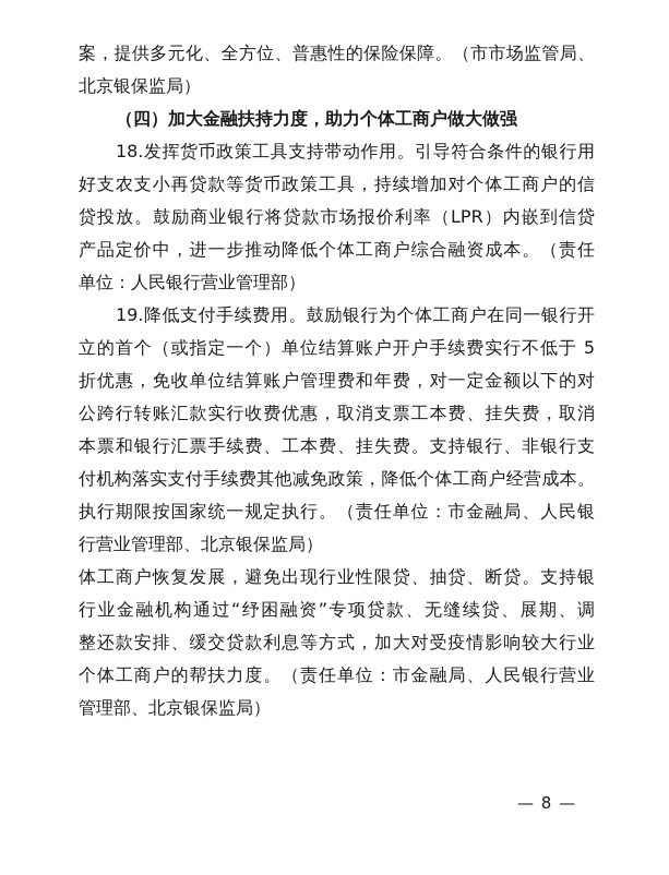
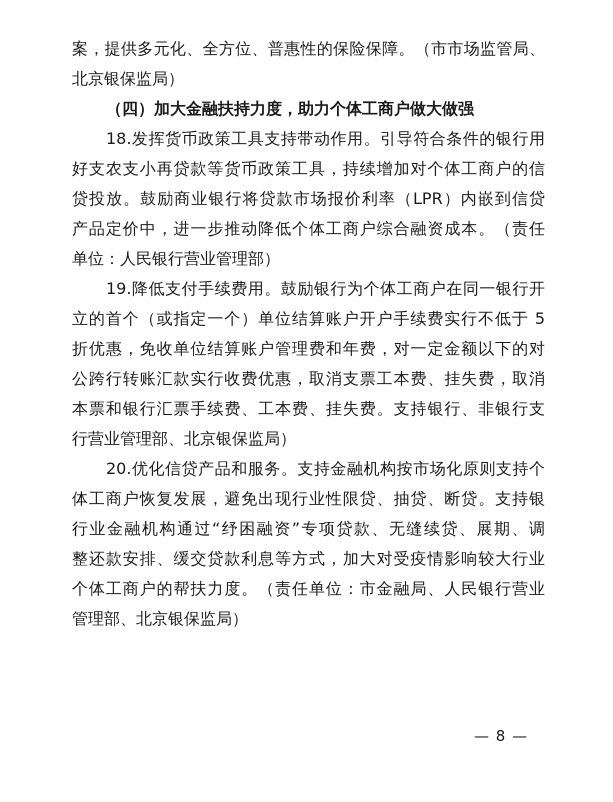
  案，提供多元化、全方位、普惠性的保险保障。（市市场监管局、
  北京银保监局）
  （四）加大金融扶持力度，助力个体工商户做大做强
  18.发挥货币政策工具支持带动作用。引导符合条件的银行用
  好支农支小再贷款等货币政策工具，持续增加对个体工商户的信
  贷投放。鼓励商业银行将贷款市场报价利率（LPR）内嵌到信贷
  产品定价中，进一步推动降低个体工商户综合融资成本。（责任
  单位：人民银行营业管理部）
  19.降低支付手续费用。鼓励银行为个体工商户在同一银行开
  立的首个（或指定一个）单位结算账户开户手续费实行不低于 5
  折优惠，免收单位结算账户管理费和年费，对一定金额以下的对
  公跨行转账汇款实行收费优惠，取消支票工本费、挂失费，取消
  本票和银行汇票手续费、工本费、挂失费。支持银行、非银行支
- 付机构落实支付手续费其他减免政策，降低个体工商户经营成本。
- 执行期限按国家统一规定执行。（责任单位：市金融局、人民银
  行营业管理部、北京银保监局）
+ 20.优化信贷产品和服务。支持金融机构按市场化原则支持个
  体工商户恢复发展，避免出现行业性限贷、抽贷、断贷。支持银
  行业金融机构通过“纾困融资”专项贷款、无缝续贷、展期、调
  整还款安排、缓交贷款利息等方式，加大对受疫情影响较大行业
  个体工商户的帮扶力度。（责任单位：市金融局、人民银行营业
  管理部、北京银保监局）
  — 8 —
